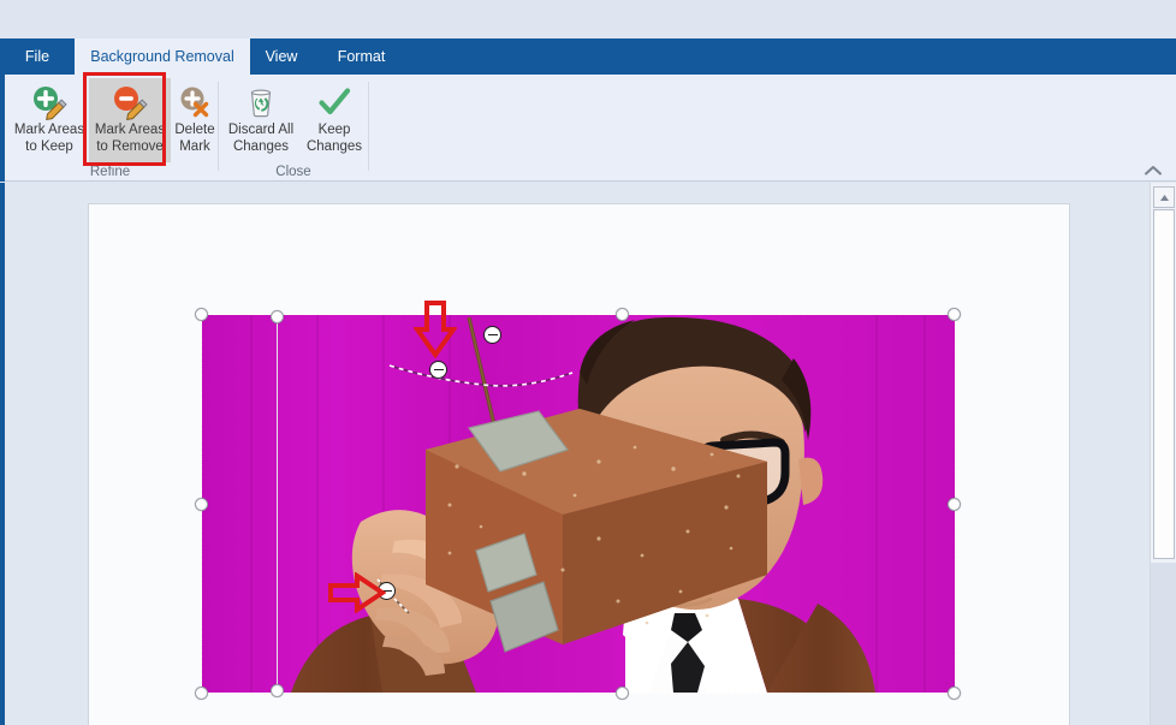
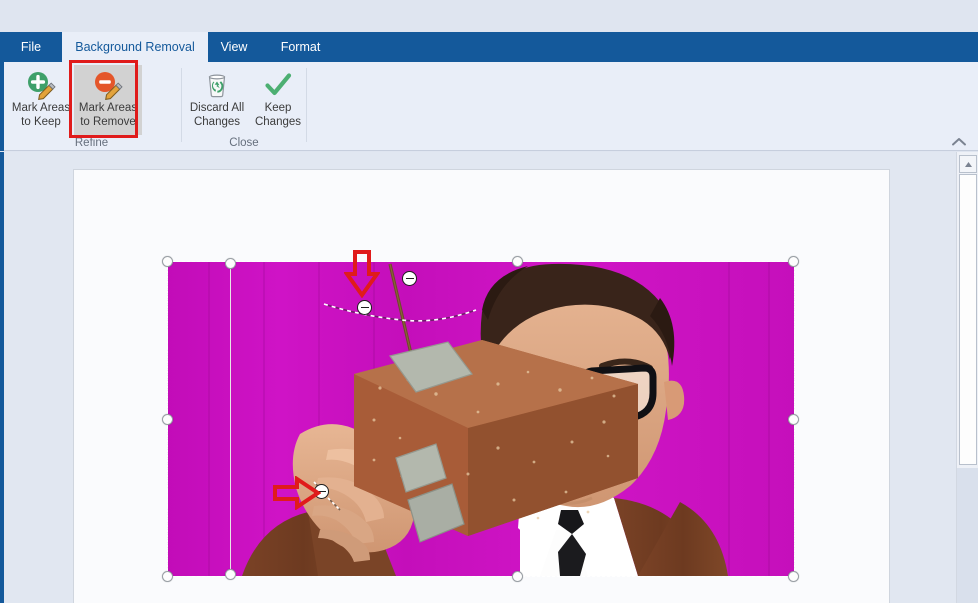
  File
  Background Removal
  View
  Format
  Mark Areas
  to Keep
  Mark Areas
  to Remove
- Delete
- Mark
  Refine
  Discard All
  Changes
  Keep
  Changes
  Close
